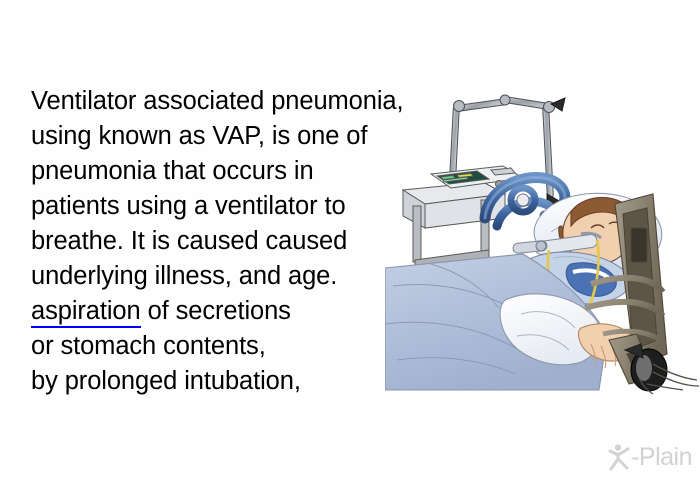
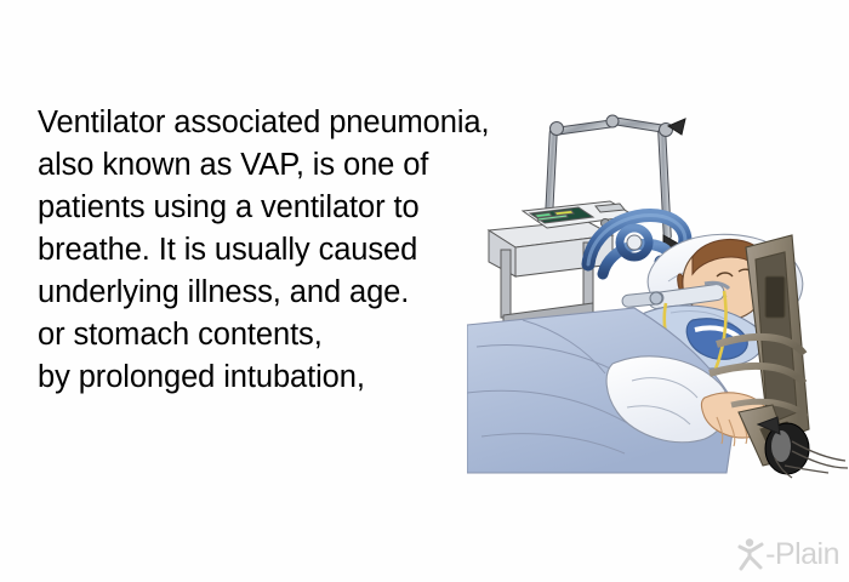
  Ventilator associated pneumonia,
- using known as VAP, is one of
+ also known as VAP, is one of
- pneumonia that occurs in
  patients using a ventilator to
- breathe. It is caused caused
+ breathe. It is usually caused
  underlying illness, and age.
- aspiration of secretions
  or stomach contents,
  by prolonged intubation,
  -Plain
